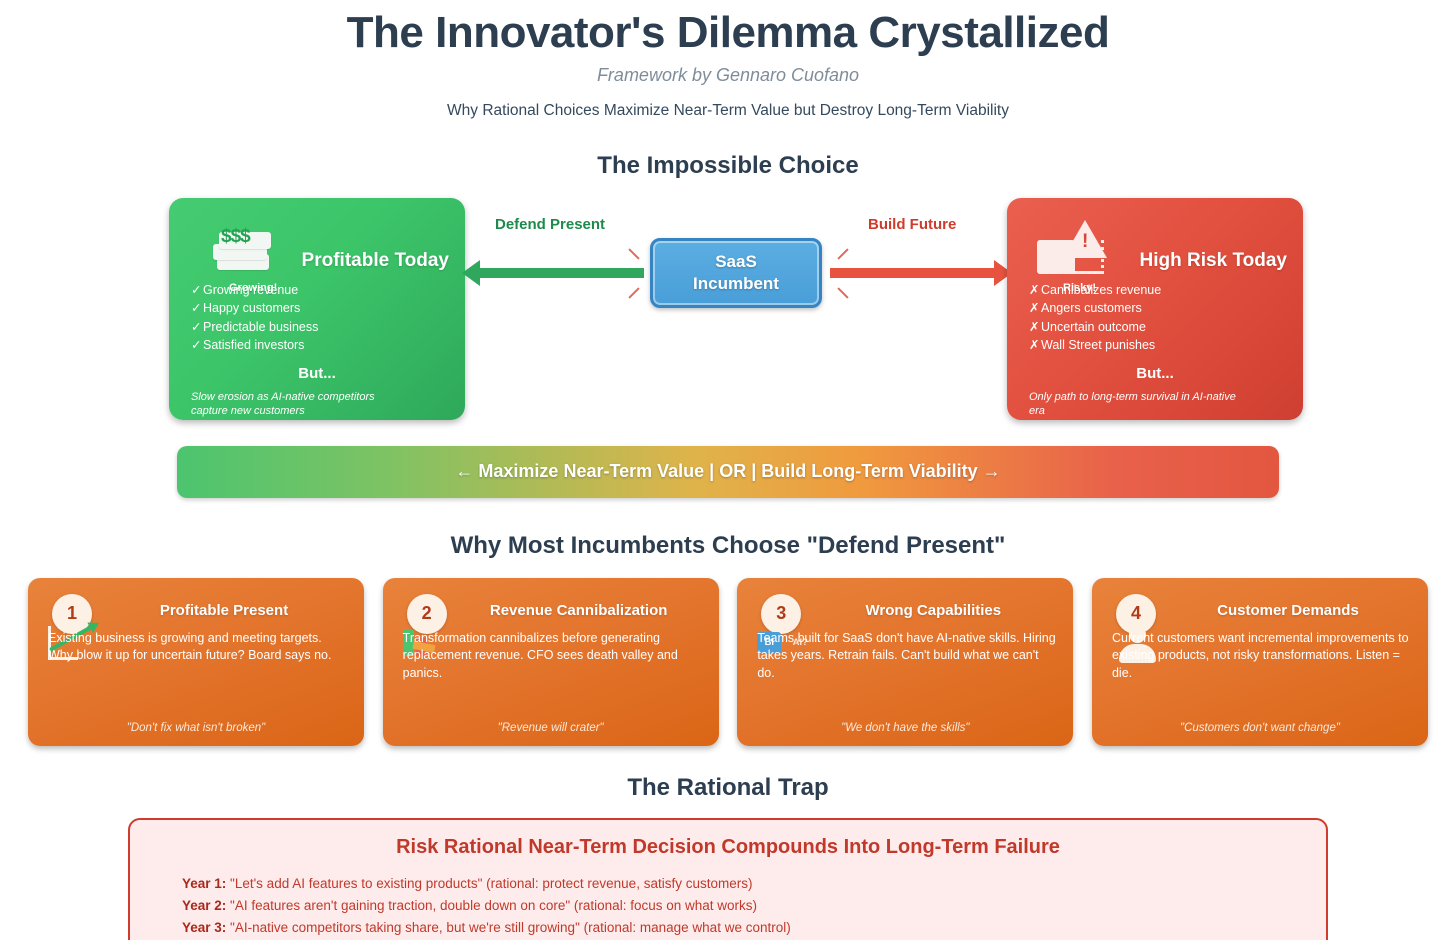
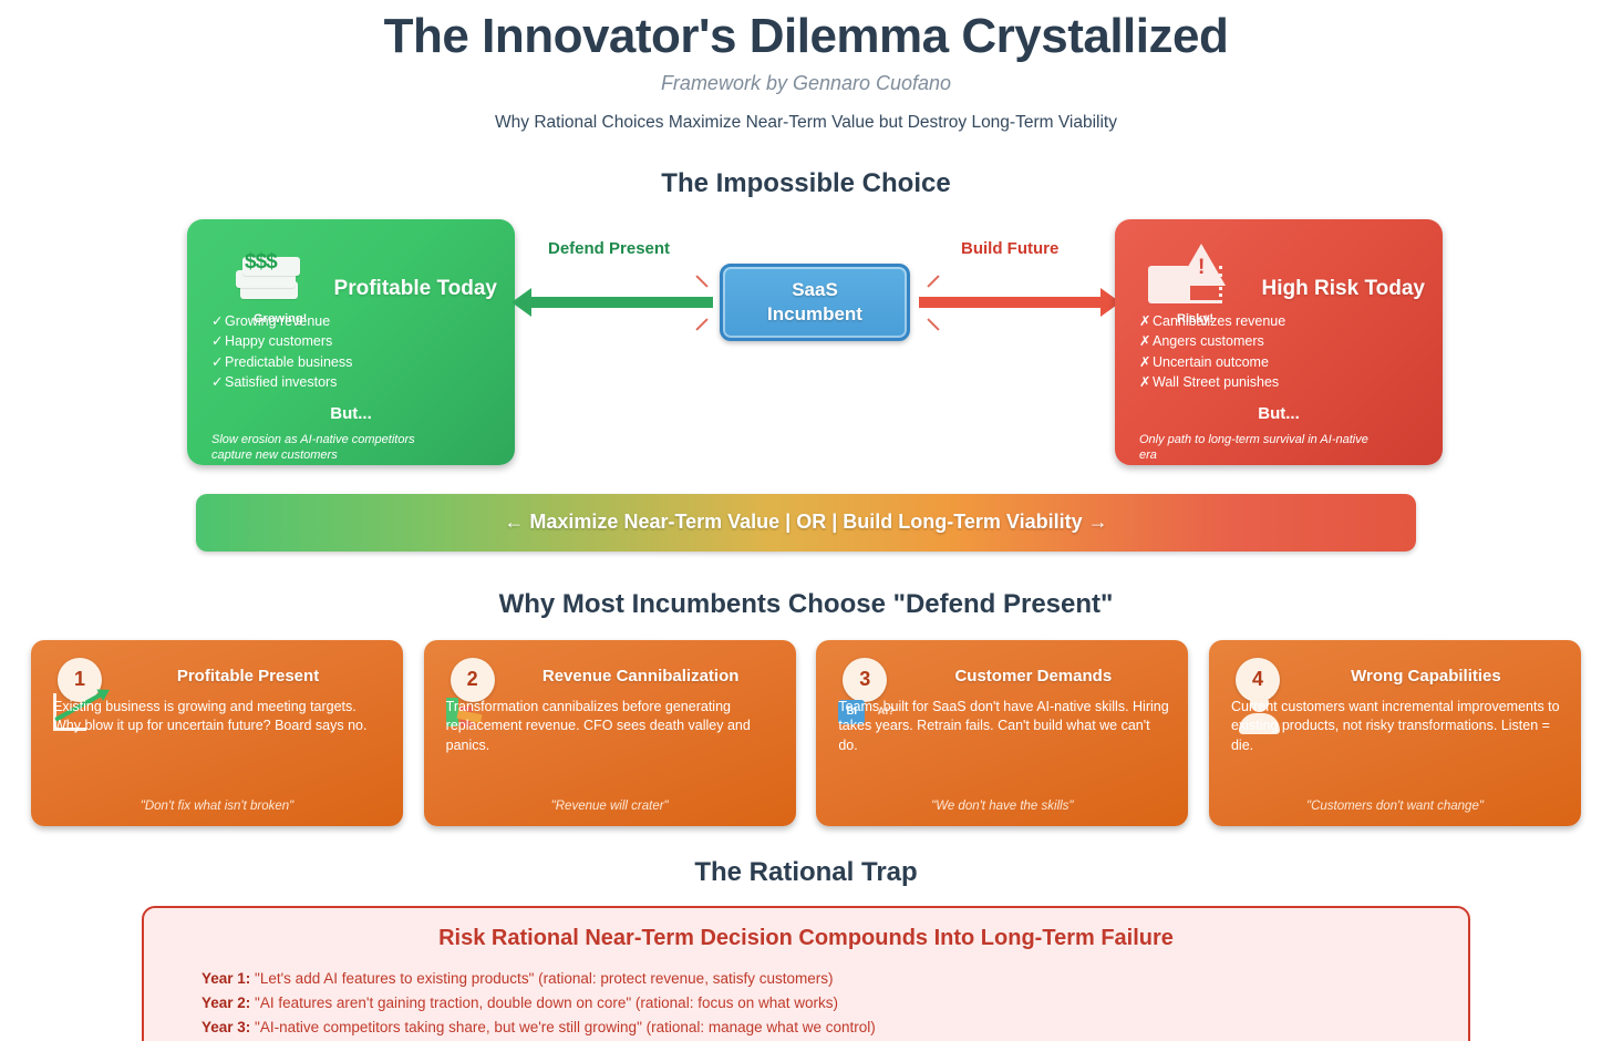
  The Innovator's Dilemma Crystallized
  Framework by Gennaro Cuofano
  Why Rational Choices Maximize Near-Term Value but Destroy Long-Term Viability
  The Impossible Choice
  $$$
  Growing!
  Profitable Today
  ✓Growing revenue
  ✓Happy customers
  ✓Predictable business
  ✓Satisfied investors
  But...
  Slow erosion as AI-native competitors capture new customers
  Defend Present
  Build Future
  SaaS
  Incumbent
  !
  Risky!
  High Risk Today
  ✗Cannibalizes revenue
  ✗Angers customers
  ✗Uncertain outcome
  ✗Wall Street punishes
  But...
  Only path to long-term survival in AI-native era
  ← Maximize Near-Term Value | OR | Build Long-Term Viability →
  Why Most Incumbents Choose "Defend Present"
  1
  Profitable Present
  Existing business is growing and meeting targets. Why blow it up for uncertain future? Board says no.
  "Don't fix what isn't broken"
  2
  Revenue Cannibalization
  Transformation cannibalizes before generating replacement revenue. CFO sees death valley and panics.
  "Revenue will crater"
  3
  BI
  AI?
- Wrong Capabilities
+ Customer Demands
  Teams built for SaaS don't have AI-native skills. Hiring takes years. Retrain fails. Can't build what we can't do.
  "We don't have the skills"
  4
- Customer Demands
+ Wrong Capabilities
  Current customers want incremental improvements to existing products, not risky transformations. Listen = die.
  "Customers don't want change"
  The Rational Trap
  Risk Rational Near-Term Decision Compounds Into Long-Term Failure
  Year 1: "Let's add AI features to existing products" (rational: protect revenue, satisfy customers)
  Year 2: "AI features aren't gaining traction, double down on core" (rational: focus on what works)
  Year 3: "AI-native competitors taking share, but we're still growing" (rational: manage what we control)
